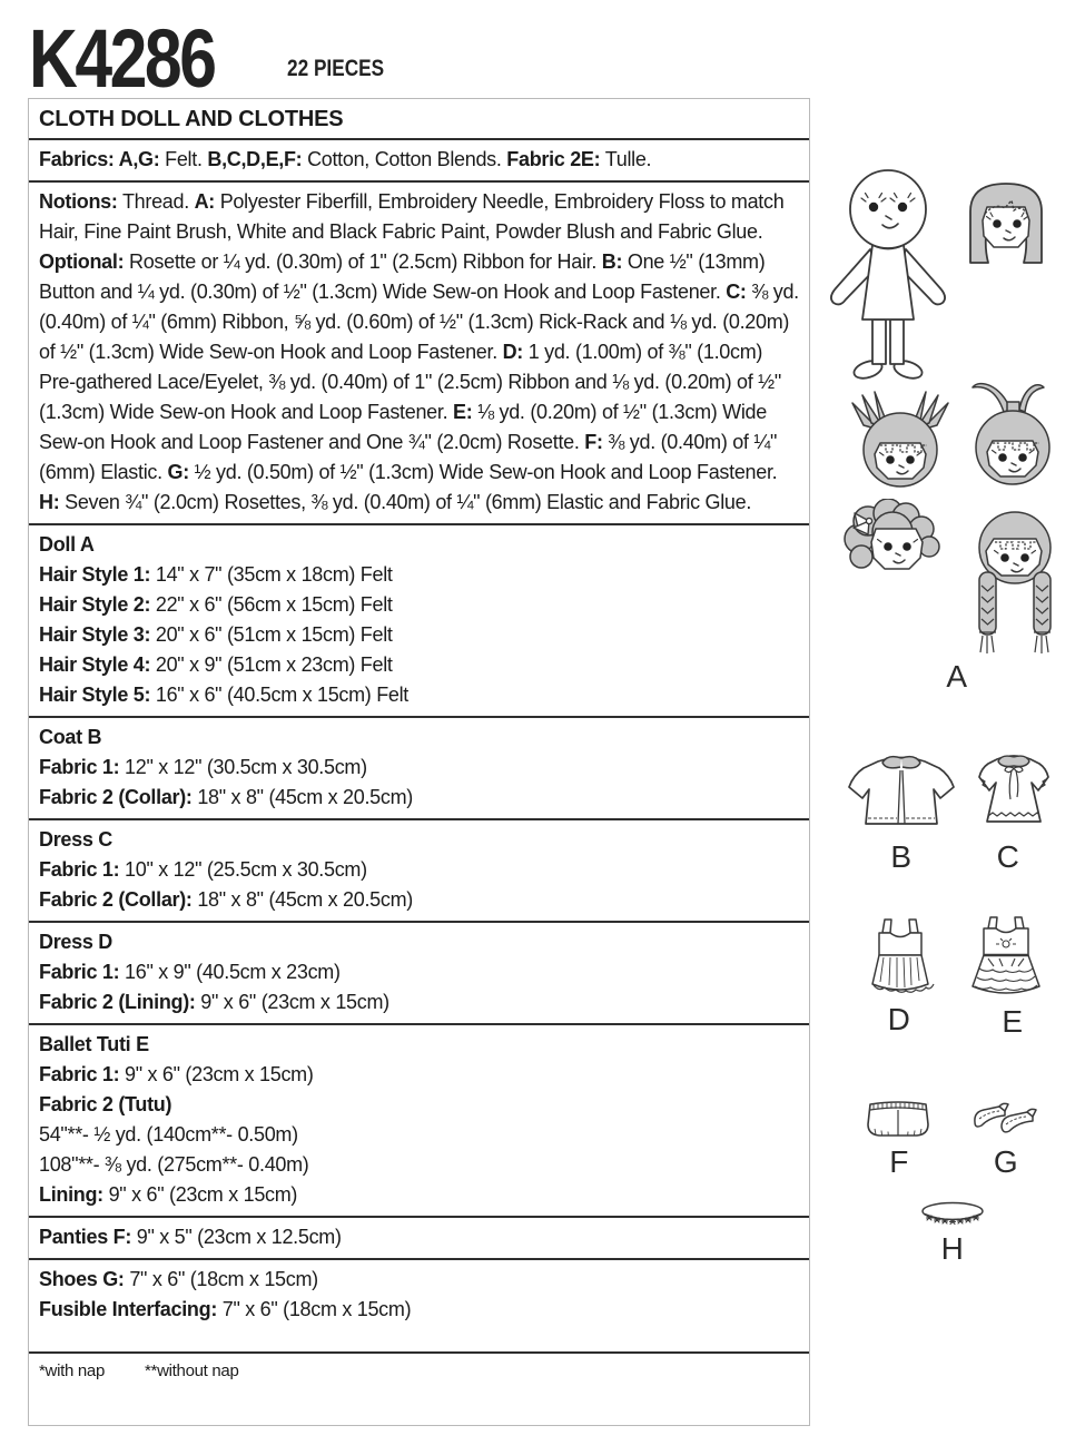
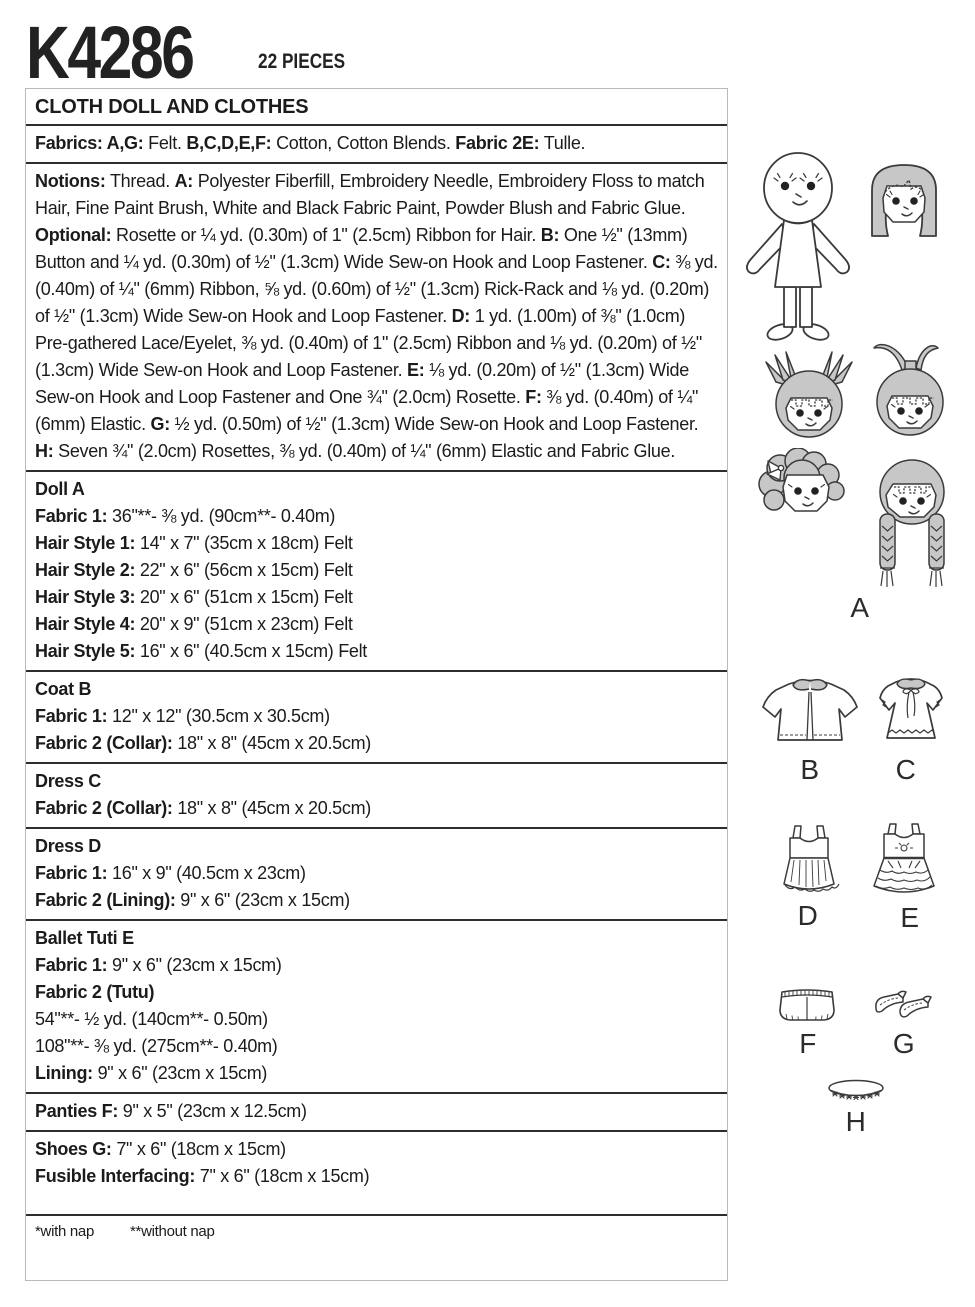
  K4286
  22 PIECES
  CLOTH DOLL AND CLOTHES
  Fabrics: A,G: Felt. B,C,D,E,F: Cotton, Cotton Blends. Fabric 2E: Tulle.
  Notions: Thread. A: Polyester Fiberfill, Embroidery Needle, Embroidery Floss to match Hair, Fine Paint Brush, White and Black Fabric Paint, Powder Blush and Fabric Glue. Optional: Rosette or ¼ yd. (0.30m) of 1" (2.5cm) Ribbon for Hair. B: One ½" (13mm) Button and ¼ yd. (0.30m) of ½" (1.3cm) Wide Sew-on Hook and Loop Fastener. C: ⅜ yd. (0.40m) of ¼" (6mm) Ribbon, ⅝ yd. (0.60m) of ½" (1.3cm) Rick-Rack and ⅛ yd. (0.20m) of ½" (1.3cm) Wide Sew-on Hook and Loop Fastener. D: 1 yd. (1.00m) of ⅜" (1.0cm) Pre-gathered Lace/Eyelet, ⅜ yd. (0.40m) of 1" (2.5cm) Ribbon and ⅛ yd. (0.20m) of ½" (1.3cm) Wide Sew-on Hook and Loop Fastener. E: ⅛ yd. (0.20m) of ½" (1.3cm) Wide Sew-on Hook and Loop Fastener and One ¾" (2.0cm) Rosette. F: ⅜ yd. (0.40m) of ¼" (6mm) Elastic. G: ½ yd. (0.50m) of ½" (1.3cm) Wide Sew-on Hook and Loop Fastener. H: Seven ¾" (2.0cm) Rosettes, ⅜ yd. (0.40m) of ¼" (6mm) Elastic and Fabric Glue.
  Doll A
+ Fabric 1: 36"**- ⅜ yd. (90cm**- 0.40m)
  Hair Style 1: 14" x 7" (35cm x 18cm) Felt
  Hair Style 2: 22" x 6" (56cm x 15cm) Felt
  Hair Style 3: 20" x 6" (51cm x 15cm) Felt
  Hair Style 4: 20" x 9" (51cm x 23cm) Felt
  Hair Style 5: 16" x 6" (40.5cm x 15cm) Felt
  Coat B
  Fabric 1: 12" x 12" (30.5cm x 30.5cm)
  Fabric 2 (Collar): 18" x 8" (45cm x 20.5cm)
  Dress C
- Fabric 1: 10" x 12" (25.5cm x 30.5cm)
  Fabric 2 (Collar): 18" x 8" (45cm x 20.5cm)
  Dress D
  Fabric 1: 16" x 9" (40.5cm x 23cm)
  Fabric 2 (Lining): 9" x 6" (23cm x 15cm)
  Ballet Tuti E
  Fabric 1: 9" x 6" (23cm x 15cm)
  Fabric 2 (Tutu)
  54"**- ½ yd. (140cm**- 0.50m)
  108"**- ⅜ yd. (275cm**- 0.40m)
  Lining: 9" x 6" (23cm x 15cm)
  Panties F: 9" x 5" (23cm x 12.5cm)
  Shoes G: 7" x 6" (18cm x 15cm)
  Fusible Interfacing: 7" x 6" (18cm x 15cm)
  *with nap **without nap
  A
  B
  C
  D
  E
  F
  G
  H
